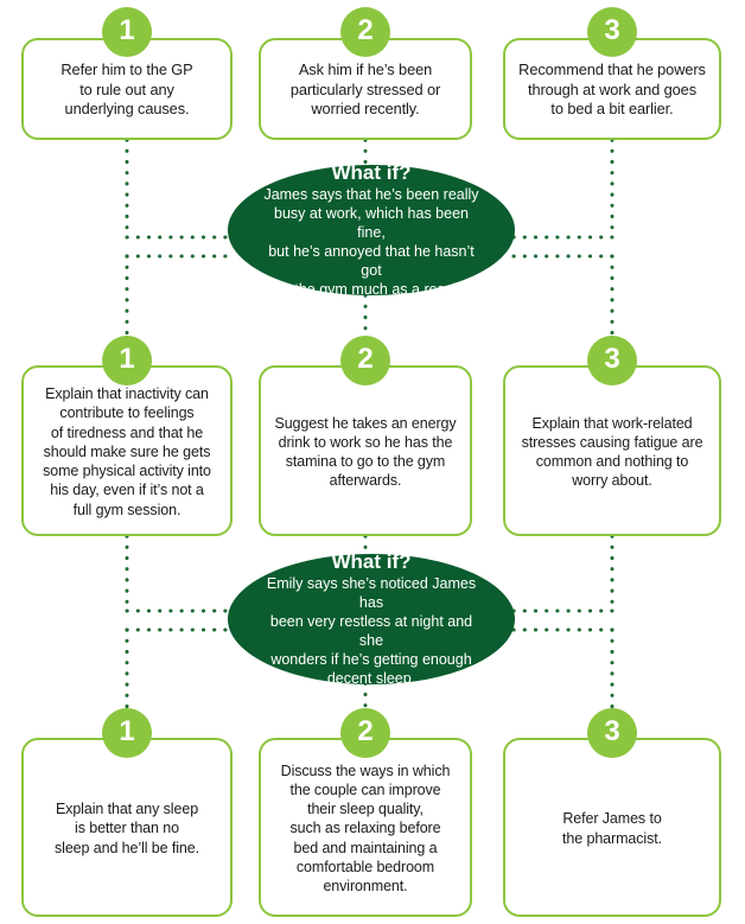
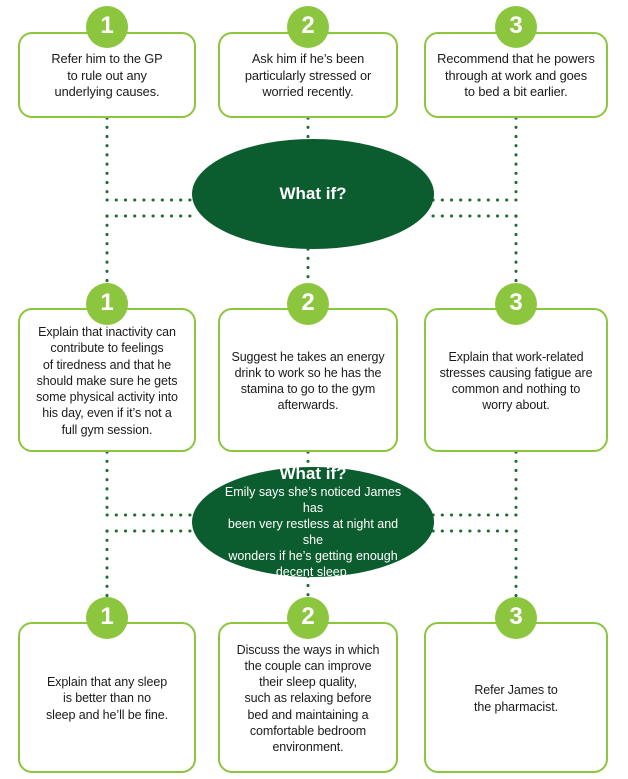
  Refer him to the GP
  to rule out any
  underlying causes.
  1
  Ask him if he’s been
  particularly stressed or
  worried recently.
  2
  Recommend that he powers
  through at work and goes
  to bed a bit earlier.
  3
  What if?
- James says that he’s been really
- busy at work, which has been fine,
- but he’s annoyed that he hasn’t got
- to the gym much as a result.
  Explain that inactivity can
  contribute to feelings
  of tiredness and that he
  should make sure he gets
  some physical activity into
  his day, even if it’s not a
  full gym session.
  1
  Suggest he takes an energy
  drink to work so he has the
  stamina to go to the gym
  afterwards.
  2
  Explain that work-related
  stresses causing fatigue are
  common and nothing to
  worry about.
  3
  What if?
  Emily says she’s noticed James has
  been very restless at night and she
  wonders if he’s getting enough
  decent sleep.
  Explain that any sleep
  is better than no
  sleep and he’ll be fine.
  1
  Discuss the ways in which
  the couple can improve
  their sleep quality,
  such as relaxing before
  bed and maintaining a
  comfortable bedroom
  environment.
  2
  Refer James to
  the pharmacist.
  3
